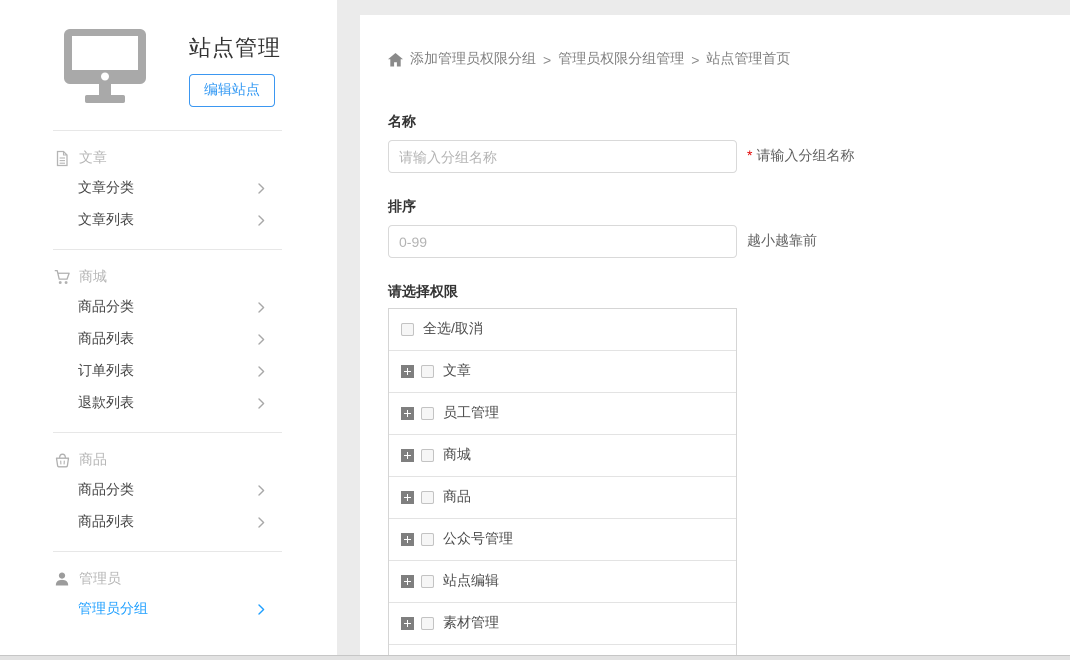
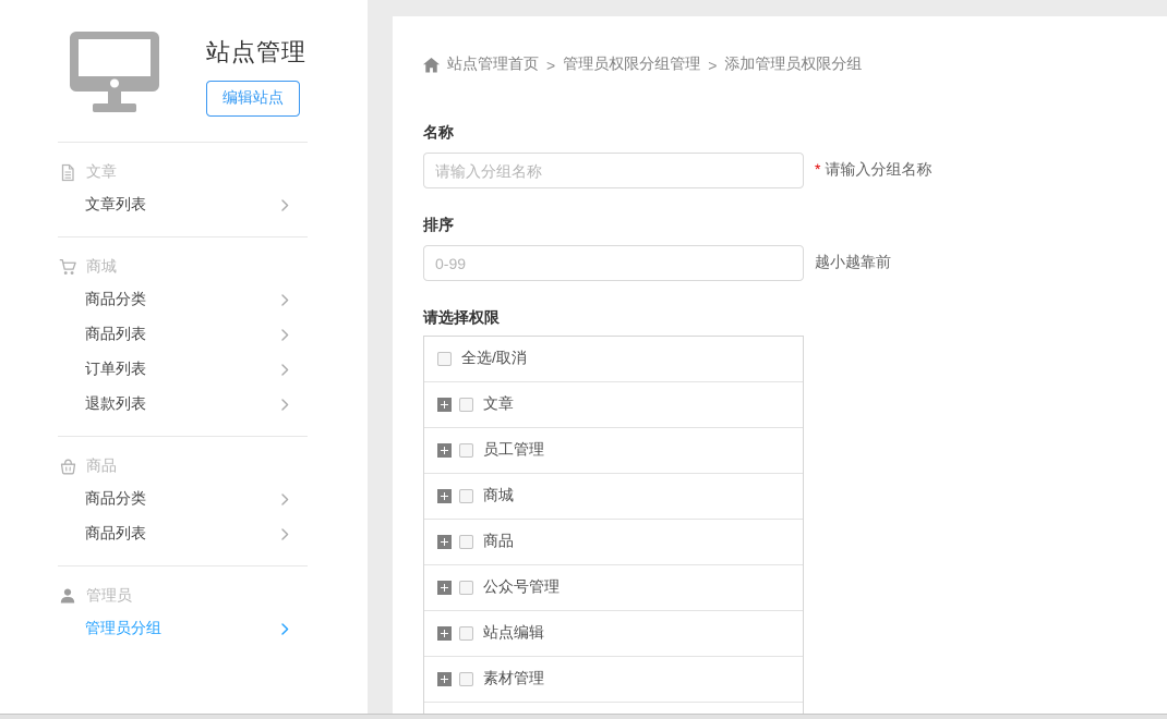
  站点管理
  编辑站点
  文章
- 文章分类
  文章列表
  商城
  商品分类
  商品列表
  订单列表
  退款列表
  商品
  商品分类
  商品列表
  管理员
  管理员分组
- 添加管理员权限分组
+ 站点管理首页
  >
  管理员权限分组管理
  >
- 站点管理首页
+ 添加管理员权限分组
  名称
  请输入分组名称
  * 请输入分组名称
  排序
  0-99
  越小越靠前
  请选择权限
  全选/取消
  文章
  员工管理
  商城
  商品
  公众号管理
  站点编辑
  素材管理
